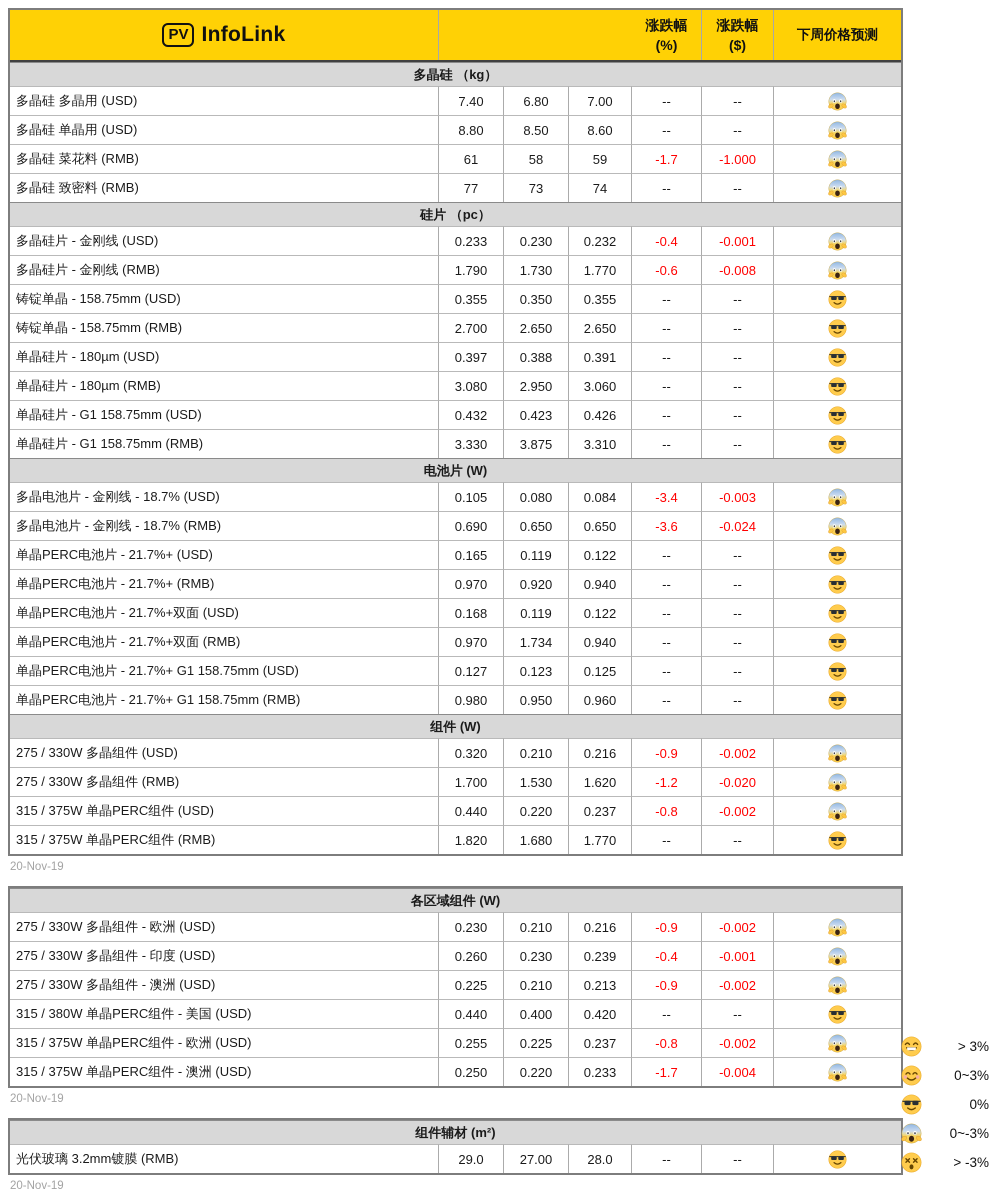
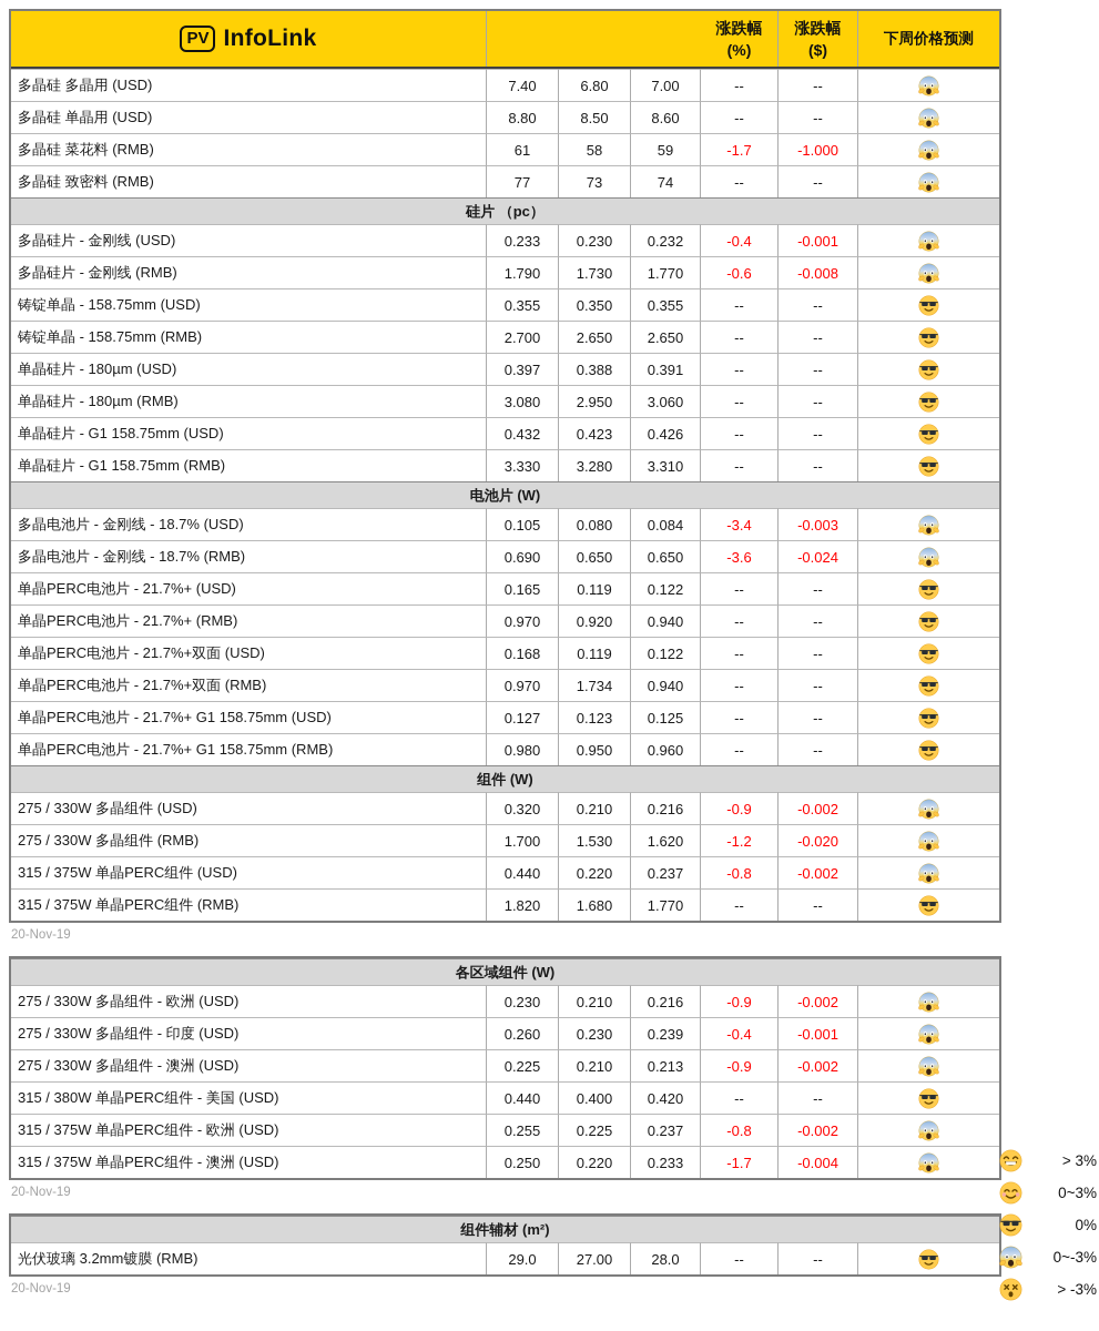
  PV
  InfoLink
  涨跌幅
  (%)
  涨跌幅
  ($)
  下周价格预测
- 多晶硅 （kg）
  多晶硅 多晶用 (USD)
  7.40
  6.80
  7.00
  --
  --
  多晶硅 单晶用 (USD)
  8.80
  8.50
  8.60
  --
  --
  多晶硅 菜花料 (RMB)
  61
  58
  59
  -1.7
  -1.000
  多晶硅 致密料 (RMB)
  77
  73
  74
  --
  --
  硅片 （pc）
  多晶硅片 - 金刚线 (USD)
  0.233
  0.230
  0.232
  -0.4
  -0.001
  多晶硅片 - 金刚线 (RMB)
  1.790
  1.730
  1.770
  -0.6
  -0.008
  铸锭单晶 - 158.75mm (USD)
  0.355
  0.350
  0.355
  --
  --
  铸锭单晶 - 158.75mm (RMB)
  2.700
  2.650
  2.650
  --
  --
  单晶硅片 - 180µm (USD)
  0.397
  0.388
  0.391
  --
  --
  单晶硅片 - 180µm (RMB)
  3.080
  2.950
  3.060
  --
  --
  单晶硅片 - G1 158.75mm (USD)
  0.432
  0.423
  0.426
  --
  --
  单晶硅片 - G1 158.75mm (RMB)
  3.330
- 3.875
+ 3.280
  3.310
  --
  --
  电池片 (W)
  多晶电池片 - 金刚线 - 18.7% (USD)
  0.105
  0.080
  0.084
  -3.4
  -0.003
  多晶电池片 - 金刚线 - 18.7% (RMB)
  0.690
  0.650
  0.650
  -3.6
  -0.024
  单晶PERC电池片 - 21.7%+ (USD)
  0.165
  0.119
  0.122
  --
  --
  单晶PERC电池片 - 21.7%+ (RMB)
  0.970
  0.920
  0.940
  --
  --
  单晶PERC电池片 - 21.7%+双面 (USD)
  0.168
  0.119
  0.122
  --
  --
  单晶PERC电池片 - 21.7%+双面 (RMB)
  0.970
  1.734
  0.940
  --
  --
  单晶PERC电池片 - 21.7%+ G1 158.75mm (USD)
  0.127
  0.123
  0.125
  --
  --
  单晶PERC电池片 - 21.7%+ G1 158.75mm (RMB)
  0.980
  0.950
  0.960
  --
  --
  组件 (W)
  275 / 330W 多晶组件 (USD)
  0.320
  0.210
  0.216
  -0.9
  -0.002
  275 / 330W 多晶组件 (RMB)
  1.700
  1.530
  1.620
  -1.2
  -0.020
  315 / 375W 单晶PERC组件 (USD)
  0.440
  0.220
  0.237
  -0.8
  -0.002
  315 / 375W 单晶PERC组件 (RMB)
  1.820
  1.680
  1.770
  --
  --
  20-Nov-19
  各区域组件 (W)
  275 / 330W 多晶组件 - 欧洲 (USD)
  0.230
  0.210
  0.216
  -0.9
  -0.002
  275 / 330W 多晶组件 - 印度 (USD)
  0.260
  0.230
  0.239
  -0.4
  -0.001
  275 / 330W 多晶组件 - 澳洲 (USD)
  0.225
  0.210
  0.213
  -0.9
  -0.002
  315 / 380W 单晶PERC组件 - 美国 (USD)
  0.440
  0.400
  0.420
  --
  --
  315 / 375W 单晶PERC组件 - 欧洲 (USD)
  0.255
  0.225
  0.237
  -0.8
  -0.002
  315 / 375W 单晶PERC组件 - 澳洲 (USD)
  0.250
  0.220
  0.233
  -1.7
  -0.004
  20-Nov-19
  组件辅材 (m²)
  光伏玻璃 3.2mm镀膜 (RMB)
  29.0
  27.00
  28.0
  --
  --
  20-Nov-19
  > 3%
  0~3%
  0%
  0~-3%
  > -3%
